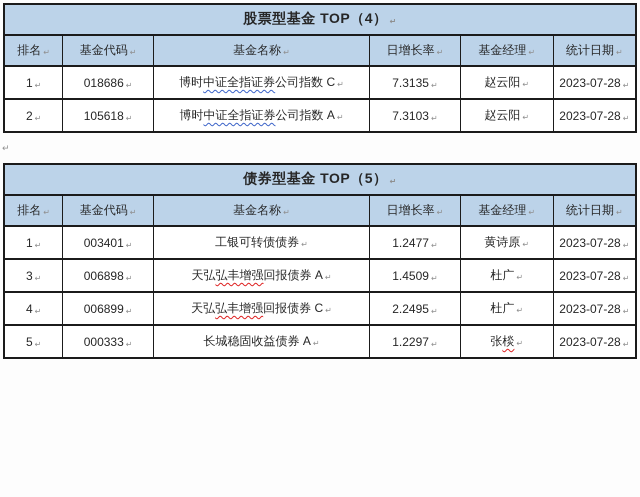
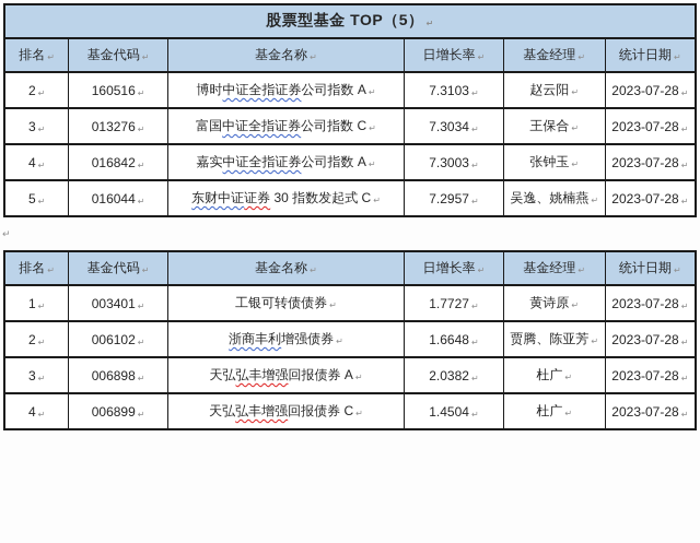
- 股票型基金 TOP（4） ↵
+ 股票型基金 TOP（5） ↵
  排名 ↵	基金代码 ↵	基金名称 ↵	日增长率 ↵	基金经理 ↵	统计日期 ↵
- 1 ↵	018686 ↵	博时中证全指证券公司指数 C ↵	7.3135 ↵	赵云阳 ↵	2023-07-28 ↵
- 2 ↵	105618 ↵	博时中证全指证券公司指数 A ↵	7.3103 ↵	赵云阳 ↵	2023-07-28 ↵
+ 2 ↵	160516 ↵	博时中证全指证券公司指数 A ↵	7.3103 ↵	赵云阳 ↵	2023-07-28 ↵
+ 3 ↵	013276 ↵	富国中证全指证券公司指数 C ↵	7.3034 ↵	王保合 ↵	2023-07-28 ↵
+ 4 ↵	016842 ↵	嘉实中证全指证券公司指数 A ↵	7.3003 ↵	张钟玉 ↵	2023-07-28 ↵
+ 5 ↵	016044 ↵	东财中证证券 30 指数发起式 C ↵	7.2957 ↵	吴逸、姚楠燕 ↵	2023-07-28 ↵
  ↵
- 债券型基金 TOP（5） ↵
  排名 ↵	基金代码 ↵	基金名称 ↵	日增长率 ↵	基金经理 ↵	统计日期 ↵
- 1 ↵	003401 ↵	工银可转债债券 ↵	1.2477 ↵	黄诗原 ↵	2023-07-28 ↵
+ 1 ↵	003401 ↵	工银可转债债券 ↵	1.7727 ↵	黄诗原 ↵	2023-07-28 ↵
+ 2 ↵	006102 ↵	浙商丰利增强债券 ↵	1.6648 ↵	贾腾、陈亚芳 ↵	2023-07-28 ↵
- 3 ↵	006898 ↵	天弘弘丰增强回报债券 A ↵	1.4509 ↵	杜广 ↵	2023-07-28 ↵
+ 3 ↵	006898 ↵	天弘弘丰增强回报债券 A ↵	2.0382 ↵	杜广 ↵	2023-07-28 ↵
- 4 ↵	006899 ↵	天弘弘丰增强回报债券 C ↵	2.2495 ↵	杜广 ↵	2023-07-28 ↵
+ 4 ↵	006899 ↵	天弘弘丰增强回报债券 C ↵	1.4504 ↵	杜广 ↵	2023-07-28 ↵
- 5 ↵	000333 ↵	长城稳固收益债券 A ↵	1.2297 ↵	张棪 ↵	2023-07-28 ↵
